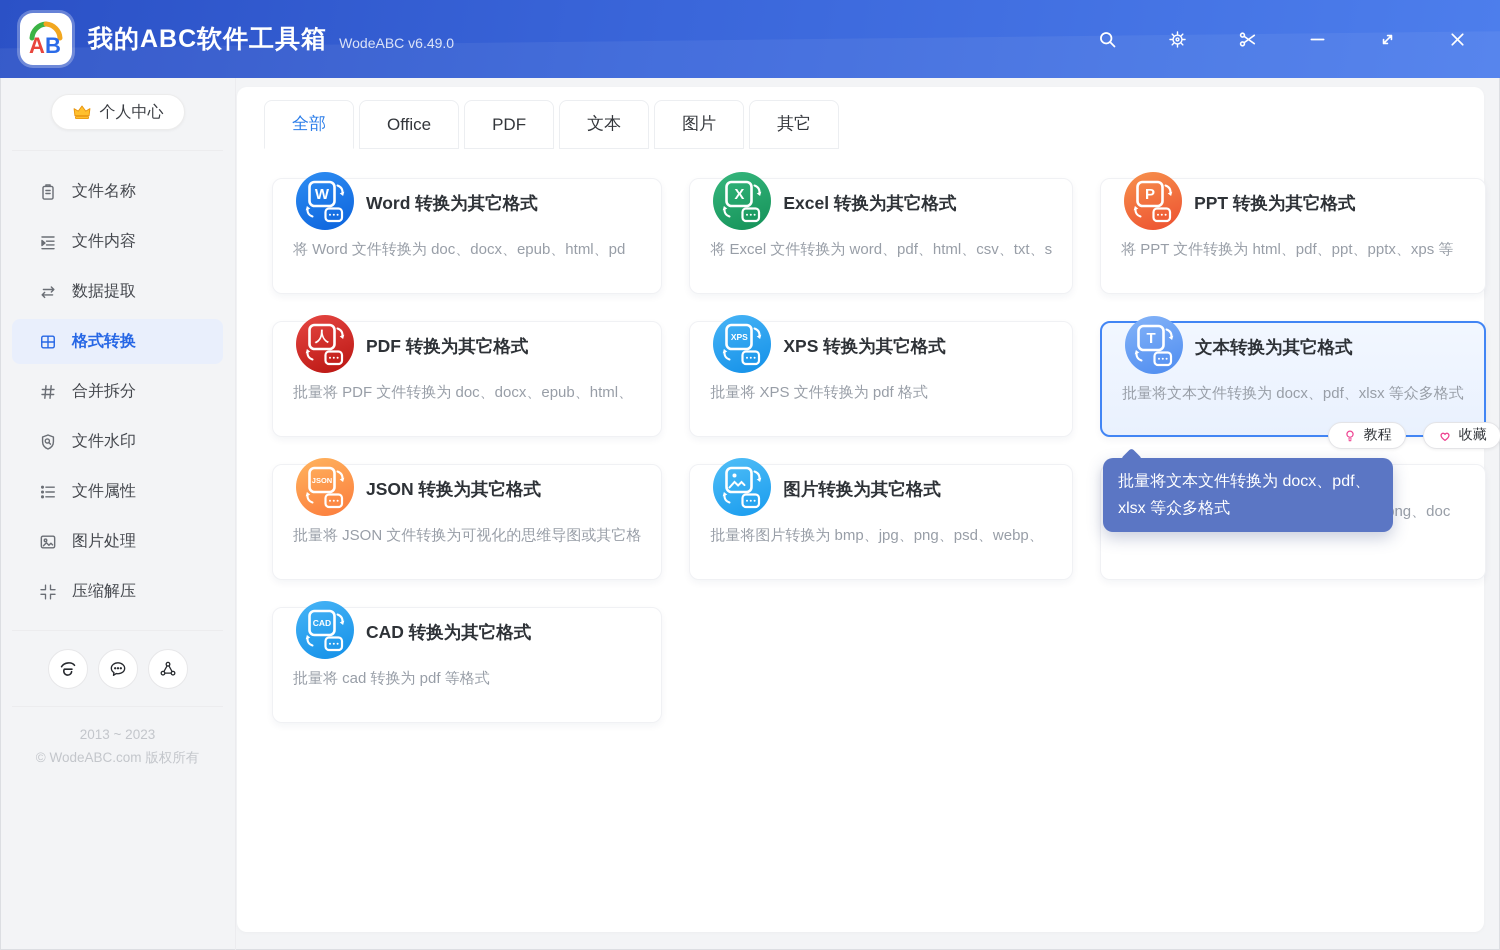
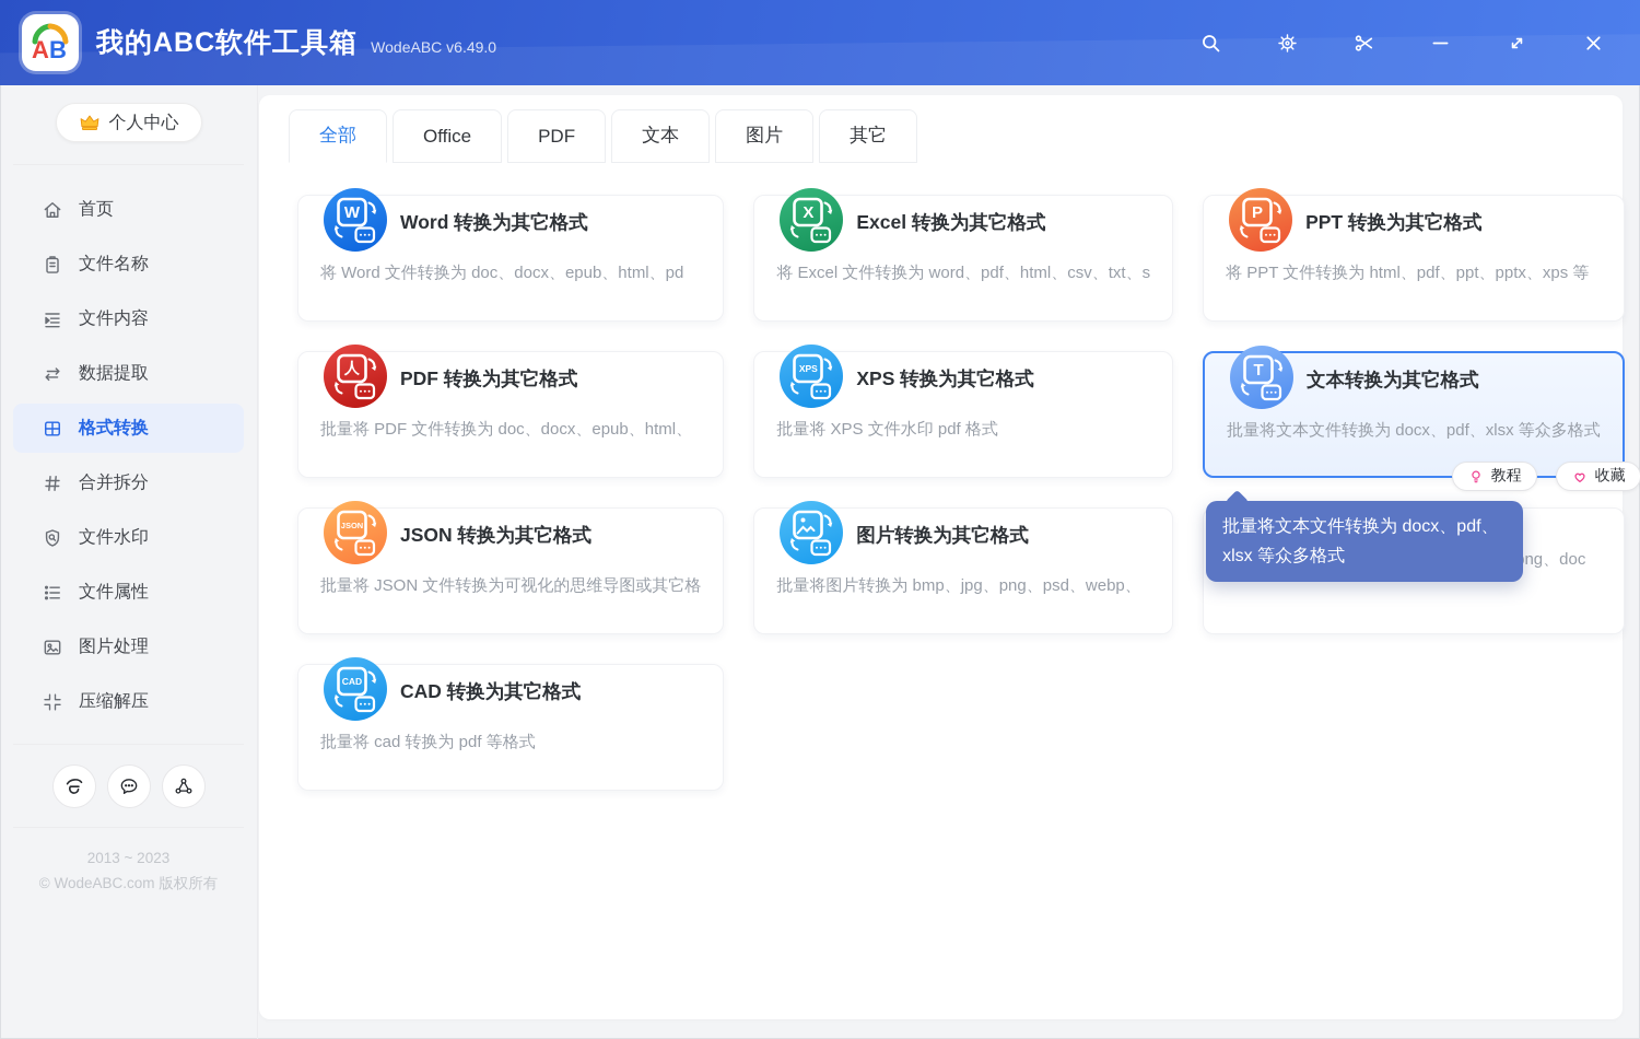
  A
  B
  我的ABC软件工具箱
  WodeABC v6.49.0
  个人中心
+ 首页
  文件名称
  文件内容
  数据提取
  格式转换
  合并拆分
  文件水印
  文件属性
  图片处理
  压缩解压
  2013 ~ 2023
  © WodeABC.com 版权所有
  全部
  Office
  PDF
  文本
  图片
  其它
  W
  Word 转换为其它格式
  将 Word 文件转换为 doc、docx、epub、html、pd
  X
  Excel 转换为其它格式
  将 Excel 文件转换为 word、pdf、html、csv、txt、s
  P
  PPT 转换为其它格式
  将 PPT 文件转换为 html、pdf、ppt、pptx、xps 等
  人
  PDF 转换为其它格式
  批量将 PDF 文件转换为 doc、docx、epub、html、
  XPS
  XPS 转换为其它格式
- 批量将 XPS 文件转换为 pdf 格式
+ 批量将 XPS 文件水印 pdf 格式
  T
  文本转换为其它格式
  批量将文本文件转换为 docx、pdf、xlsx 等众多格式
  教程
  收藏
  批量将文本文件转换为 docx、pdf、xlsx 等众多格式
  JSON
  JSON 转换为其它格式
  批量将 JSON 文件转换为可视化的思维导图或其它格
  图片转换为其它格式
  批量将图片转换为 bmp、jpg、png、psd、webp、
  CAD
  CAD 转换为其它格式
  批量将 cad 转换为 pdf 等格式
